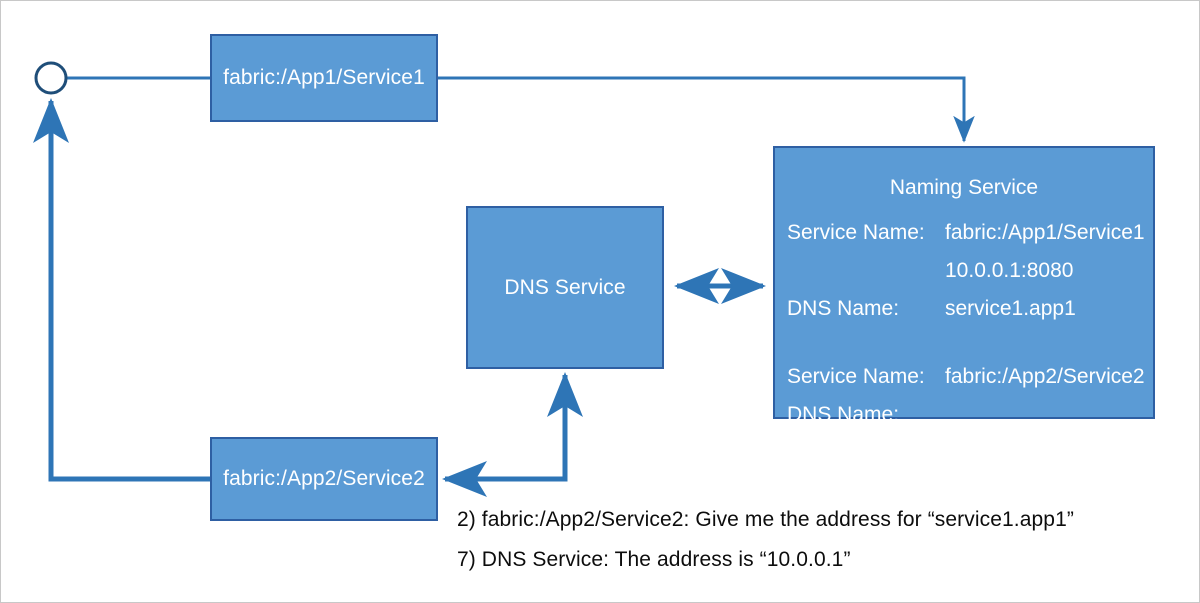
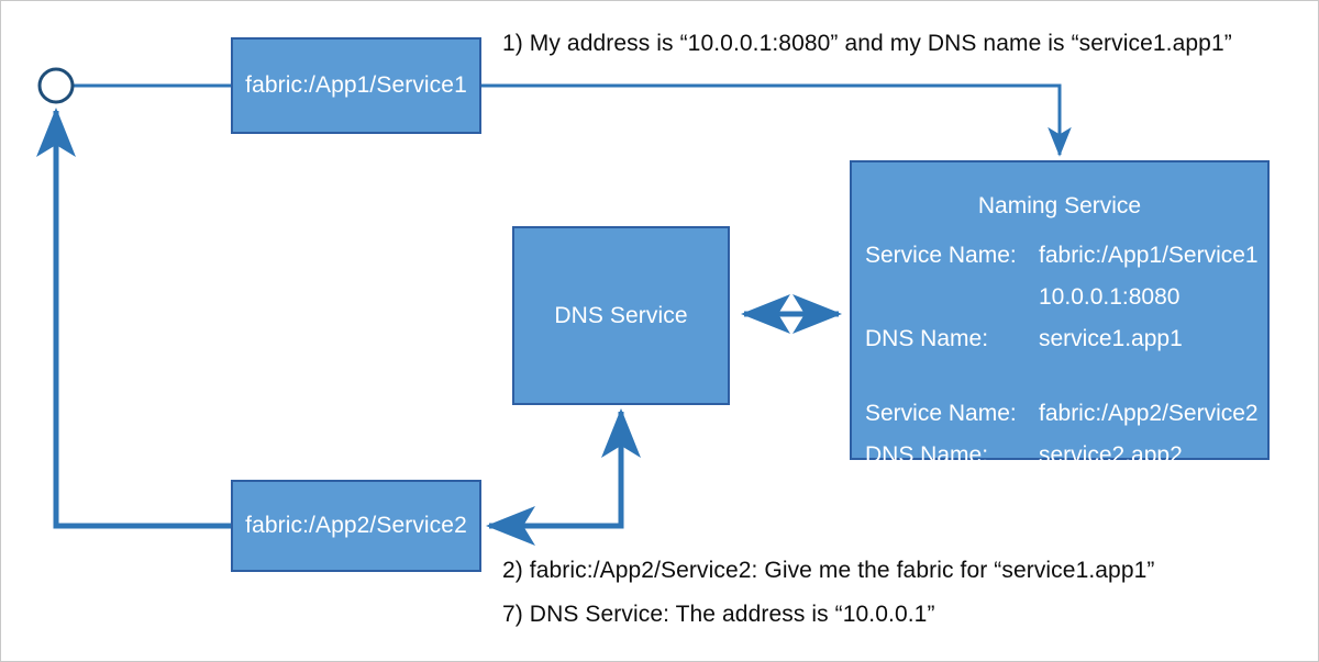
  fabric:/App1/Service1
  DNS Service
  Naming Service
  Service Name:
  fabric:/App1/Service1
  10.0.0.1:8080
  DNS Name:
  service1.app1
  Service Name:
  fabric:/App2/Service2
  DNS Name:
+ service2.app2
  fabric:/App2/Service2
+ 1) My address is “10.0.0.1:8080” and my DNS name is “service1.app1”
- 2) fabric:/App2/Service2: Give me the address for “service1.app1”
+ 2) fabric:/App2/Service2: Give me the fabric for “service1.app1”
  7) DNS Service: The address is “10.0.0.1”
